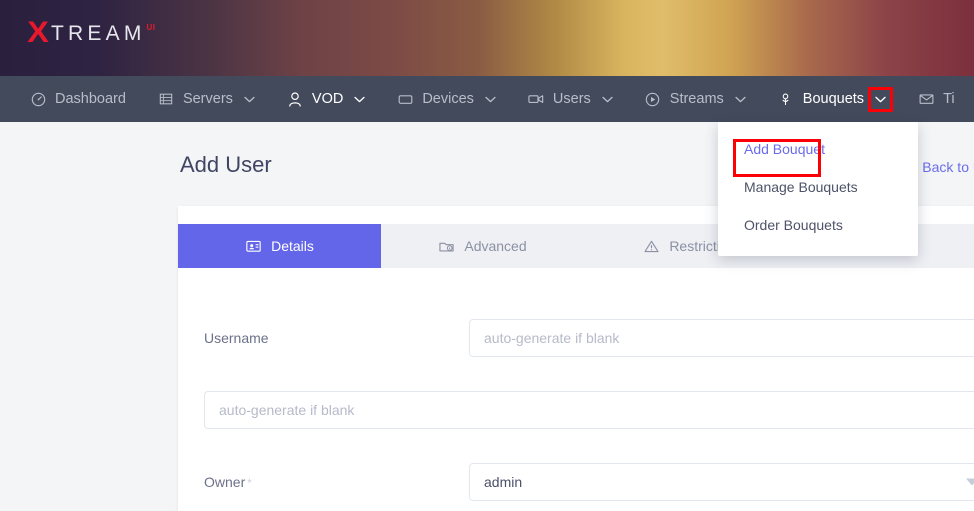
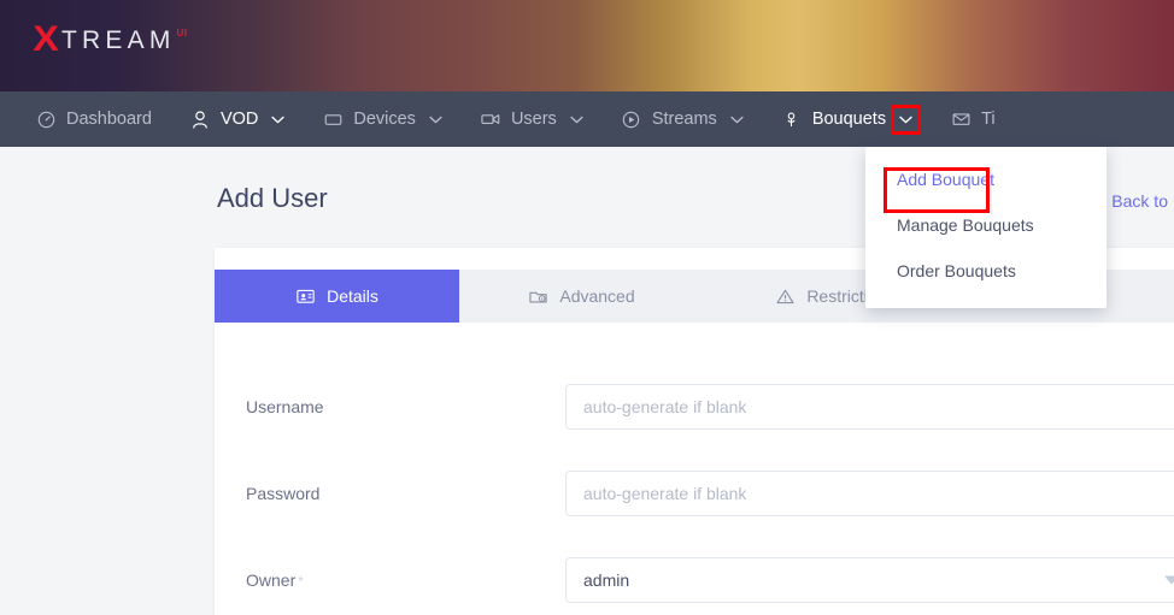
  X
  TREAM
  UI
  Dashboard
- Servers
  VOD
  Devices
  Users
  Streams
  Bouquets
  Ti
  Add User
  Back to
  Details
  Advanced
  Restrict
  Username
  auto-generate if blank
+ Password
  auto-generate if blank
  Owner *
  admin
  Add Bouquet
  Manage Bouquets
  Order Bouquets
